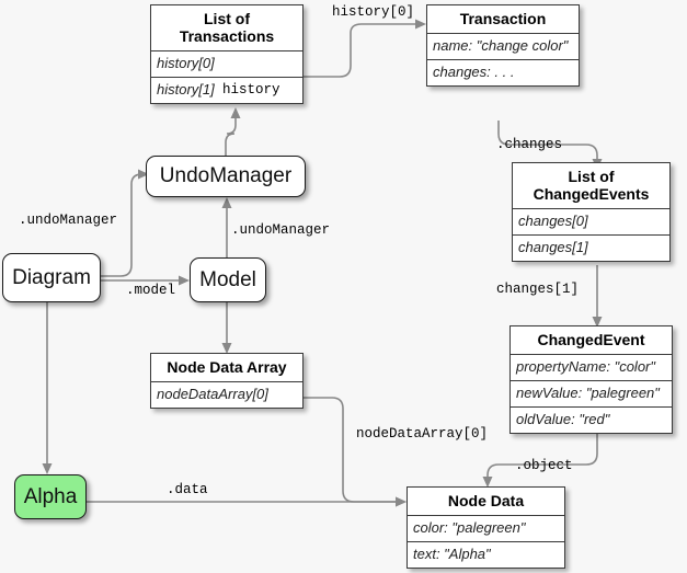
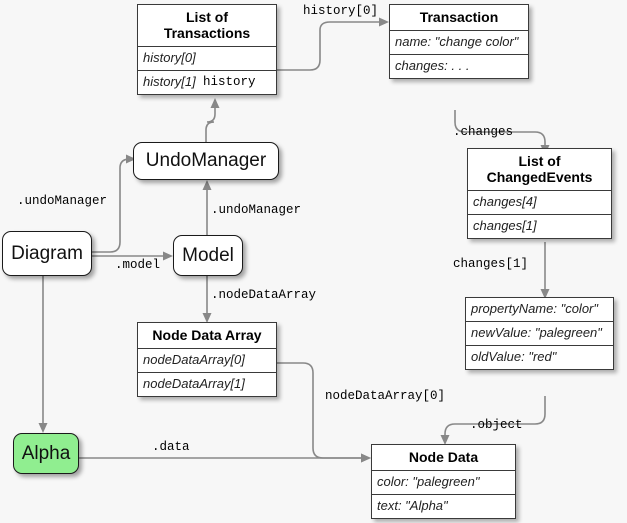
  List of
  Transactions
  history[0]
  history[1]
  Transaction
  name: "change color"
  changes: . . .
  List of
  ChangedEvents
- changes[0]
+ changes[4]
  changes[1]
- ChangedEvent
  propertyName: "color"
  newValue: "palegreen"
  oldValue: "red"
  Node Data Array
  nodeDataArray[0]
+ nodeDataArray[1]
  Node Data
  color: "palegreen"
  text: "Alpha"
  UndoManager
  Diagram
  Model
  Alpha
  history[0]
  history
  .changes
  changes[1]
  .undoManager
  .undoManager
  .model
+ .nodeDataArray
  nodeDataArray[0]
  .object
  .data
